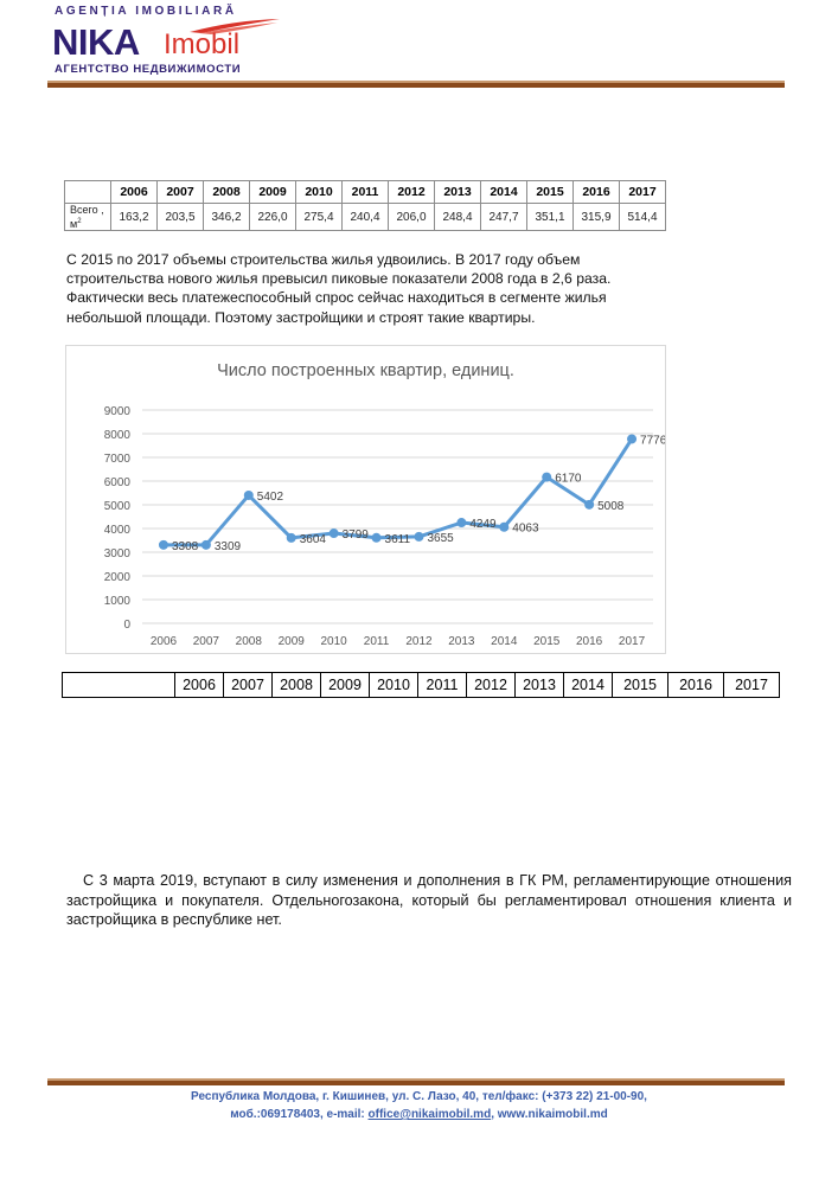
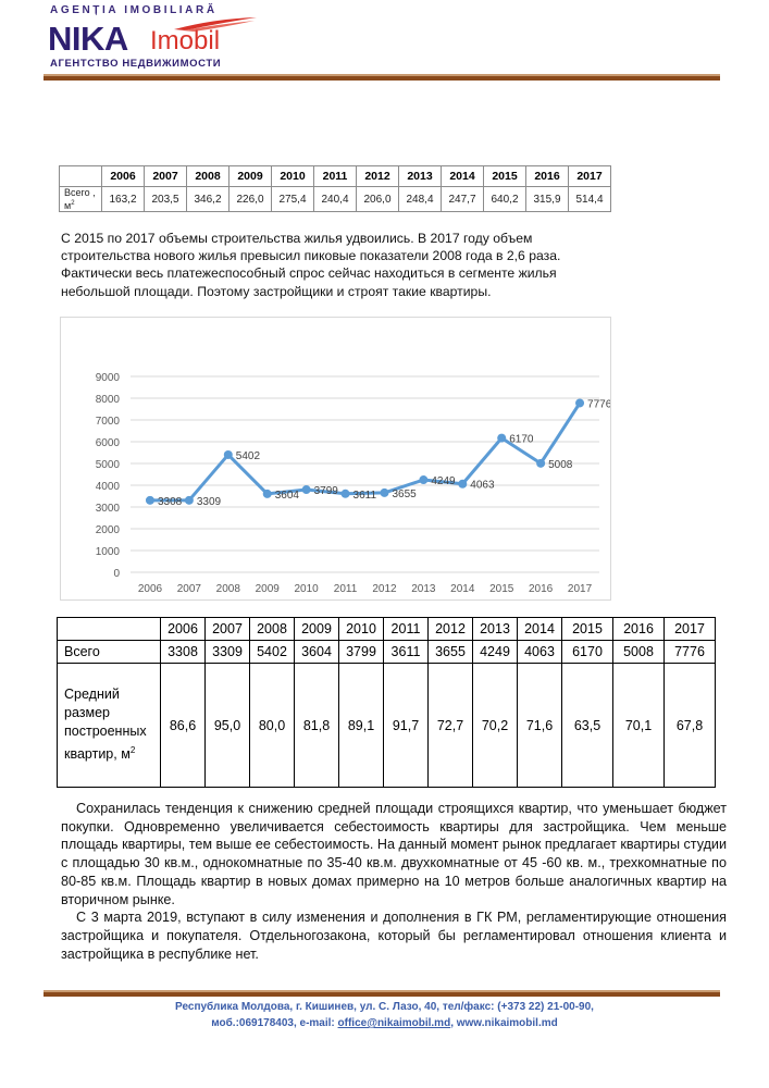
  AGENȚIA IMOBILIARĂ
  NIKA
  Imobil
  АГЕНТСТВО НЕДВИЖИМОСТИ
  	2006	2007	2008	2009	2010	2011	2012	2013	2014	2015	2016	2017
- Всего , м	163,2	203,5	346,2	226,0	275,4	240,4	206,0	248,4	247,7	351,1	315,9	514,4
+ Всего , м	163,2	203,5	346,2	226,0	275,4	240,4	206,0	248,4	247,7	640,2	315,9	514,4
  С 2015 по 2017 объемы строительства жилья удвоились. В 2017 году объем строительства нового жилья превысил пиковые показатели 2008 года в 2,6 раза. Фактически весь платежеспособный спрос сейчас находиться в сегменте жилья небольшой площади. Поэтому застройщики и строят такие квартиры.
- Число построенных квартир, единиц.
  0
  1000
  2000
  3000
  4000
  5000
  6000
  7000
  8000
  9000
  2006
  2007
  2008
  2009
  2010
  2011
  2012
  2013
  2014
  2015
  2016
  2017
  3308
  3309
  5402
  3604
  3799
  3611
  3655
  4249
  4063
  6170
  5008
  7776
  	2006	2007	2008	2009	2010	2011	2012	2013	2014	2015	2016	2017
+ Всего	3308	3309	5402	3604	3799	3611	3655	4249	4063	6170	5008	7776
+ Средний размер построенных квартир, м2	86,6	95,0	80,0	81,8	89,1	91,7	72,7	70,2	71,6	63,5	70,1	67,8
+ Сохранилась тенденция к снижению средней площади строящихся квартир, что уменьшает бюджет покупки. Одновременно увеличивается себестоимость квартиры для застройщика. Чем меньше площадь квартиры, тем выше ее себестоимость. На данный момент рынок предлагает квартиры студии с площадью 30 кв.м., однокомнатные по 35-40 кв.м. двухкомнатные от 45 -60 кв. м., трехкомнатные по 80-85 кв.м. Площадь квартир в новых домах примерно на 10 метров больше аналогичных квартир на вторичном рынке.
  С 3 марта 2019, вступают в силу изменения и дополнения в ГК РМ, регламентирующие отношения застройщика и покупателя. Отдельногозакона, который бы регламентировал отношения клиента и застройщика в республике нет.
  Республика Молдова, г. Кишинев, ул. С. Лазо, 40, тел/факс: (+373 22) 21-00-90,
  моб.:069178403, e-mail: office@nikaimobil.md, www.nikaimobil.md
